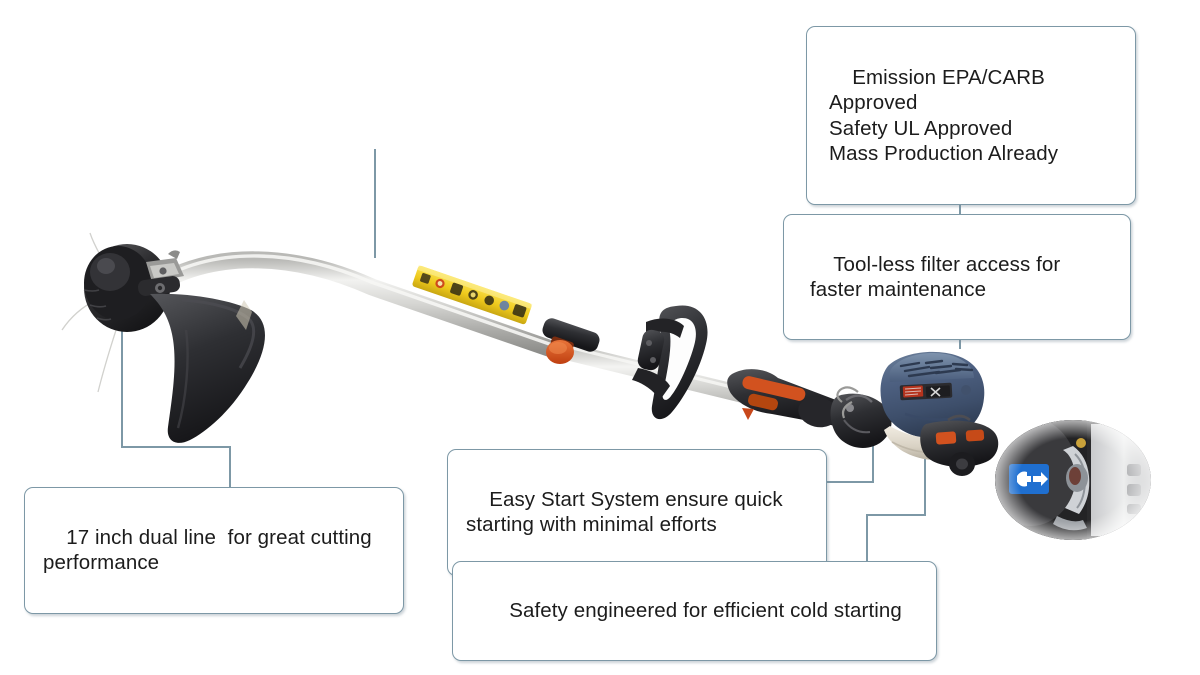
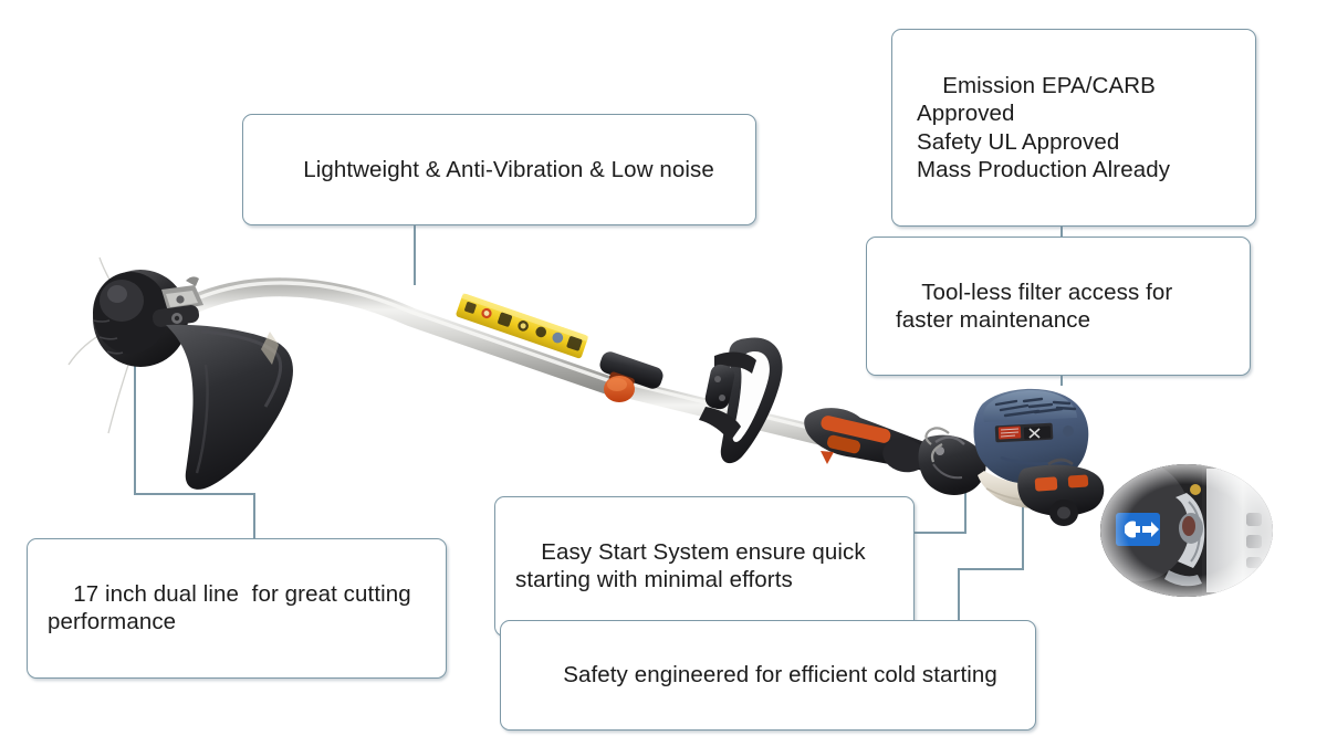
  Emission EPA/CARB Approved
  Safety UL Approved
  Mass Production Already
+ Lightweight & Anti-Vibration & Low noise
  Tool-less filter access for
  faster maintenance
  17 inch dual line for great cutting
  performance
  Easy Start System ensure quick
  starting with minimal efforts
  Safety engineered for efficient cold starting
